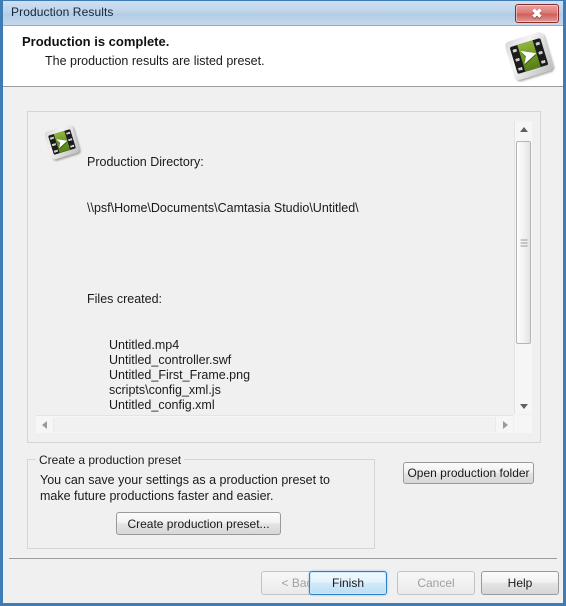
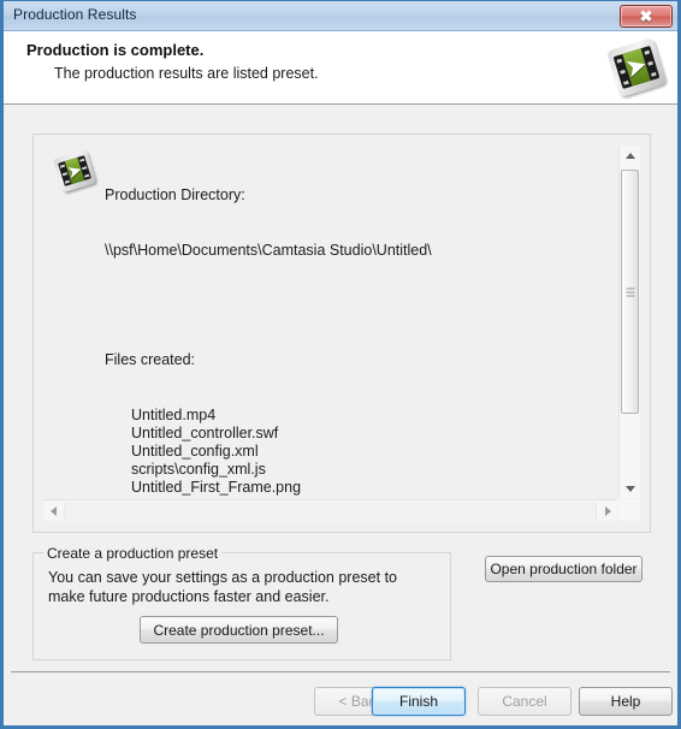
  Production Results
  ✖
  Production is complete.
  The production results are listed preset.
  Production Directory:
  \\psf\Home\Documents\Camtasia Studio\Untitled\
  Files created:
  Untitled.mp4
  Untitled_controller.swf
- Untitled_First_Frame.png
+ Untitled_config.xml
  scripts\config_xml.js
- Untitled_config.xml
+ Untitled_First_Frame.png
  Create a production preset
  You can save your settings as a production preset to make future productions faster and easier.
  Create production preset...
  Open production folder
  Finish
  Cancel
  Help
